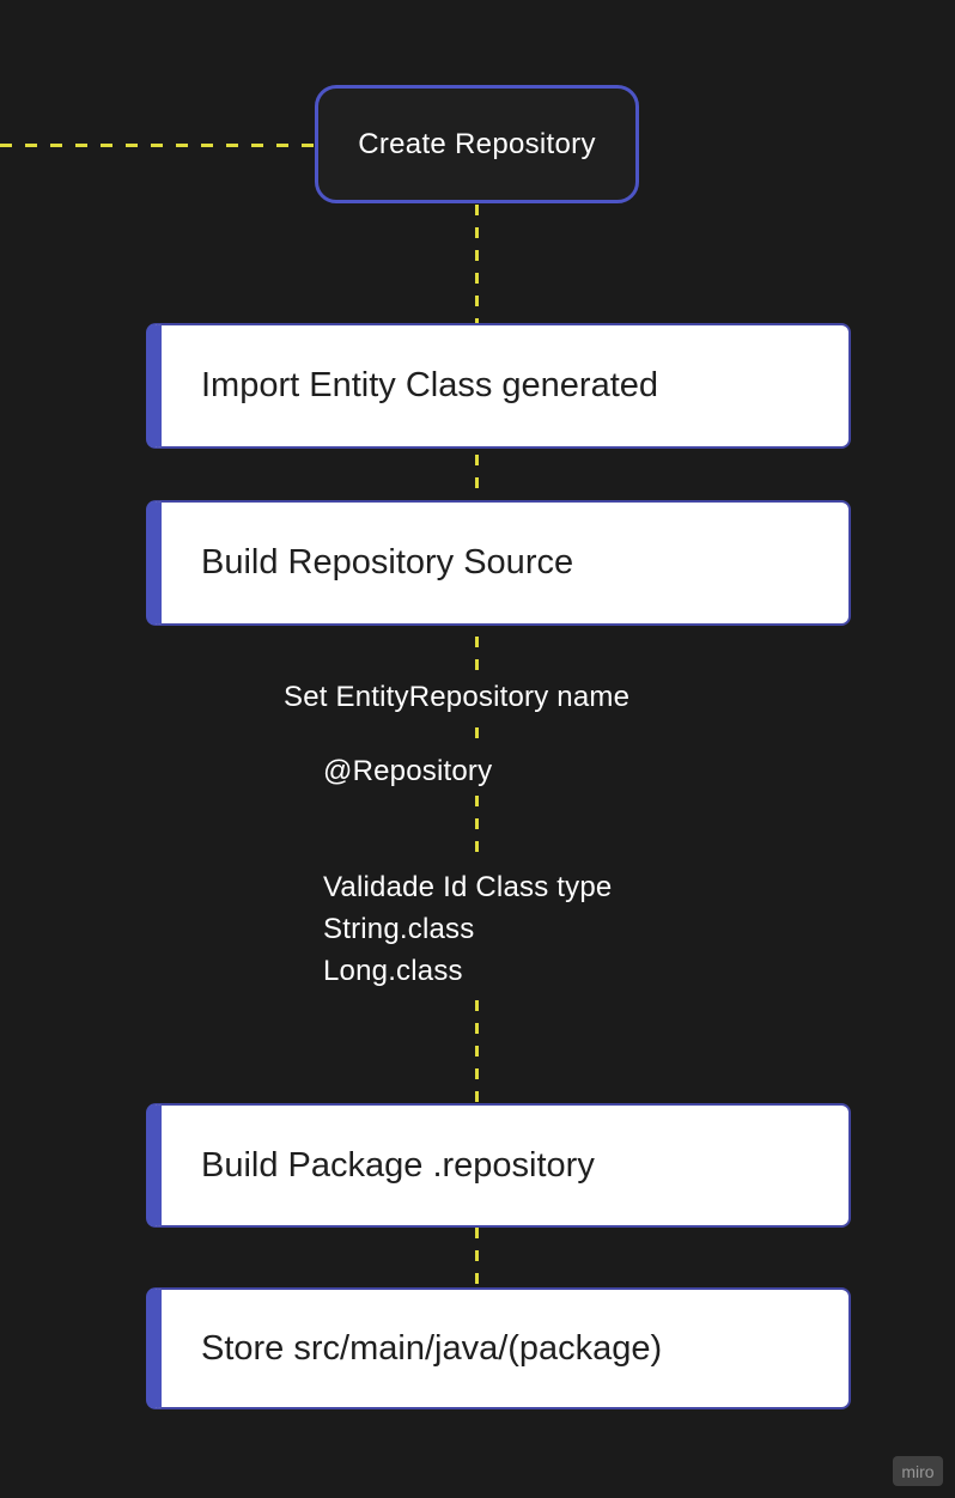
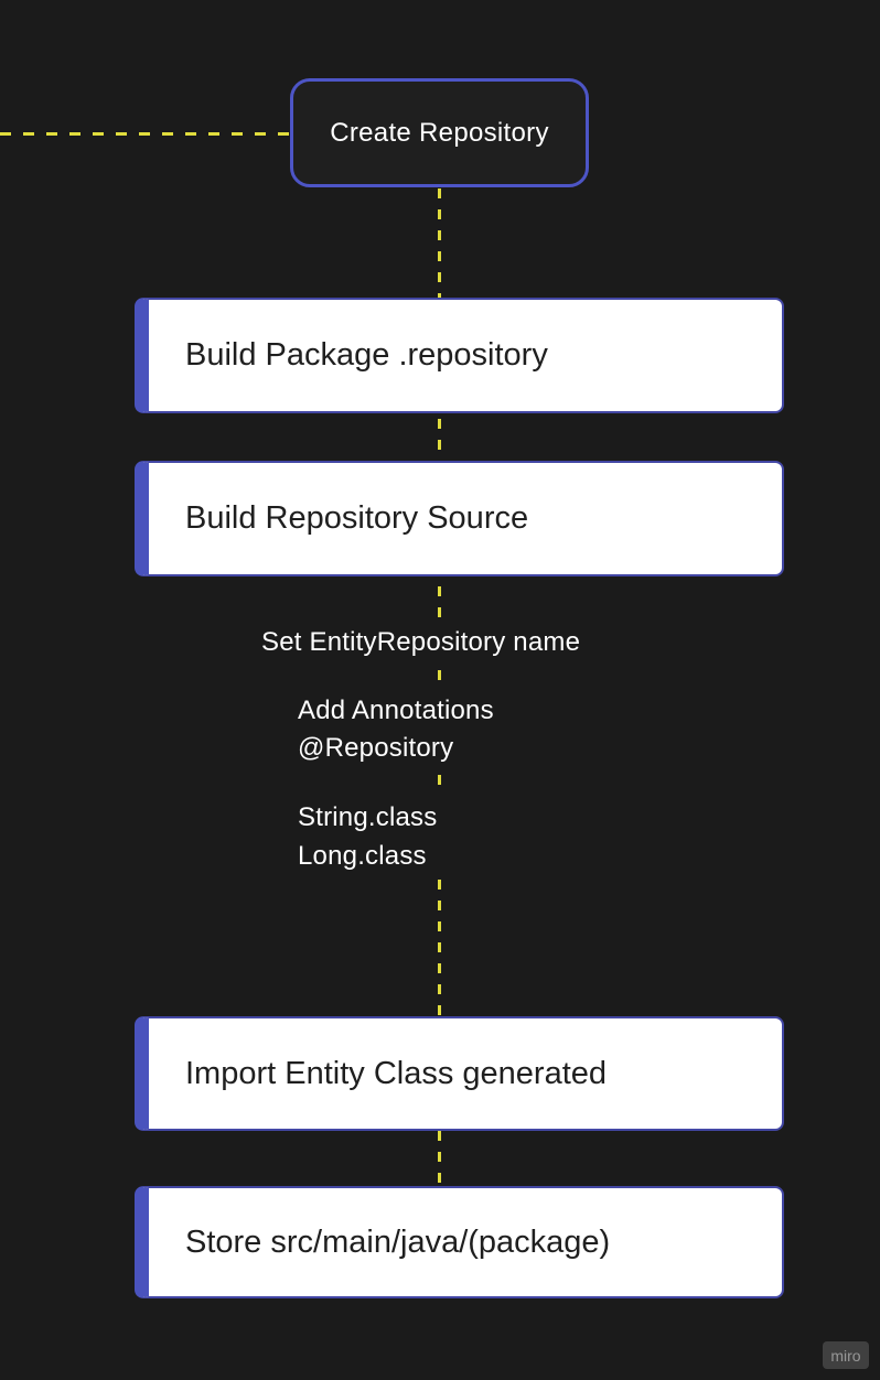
  Create Repository
- Import Entity Class generated
+ Build Package .repository
  Build Repository Source
  Set EntityRepository name
+ Add Annotations
  @Repository
- Validade Id Class type
  String.class
  Long.class
- Build Package .repository
+ Import Entity Class generated
  Store src/main/java/(package)
  miro
